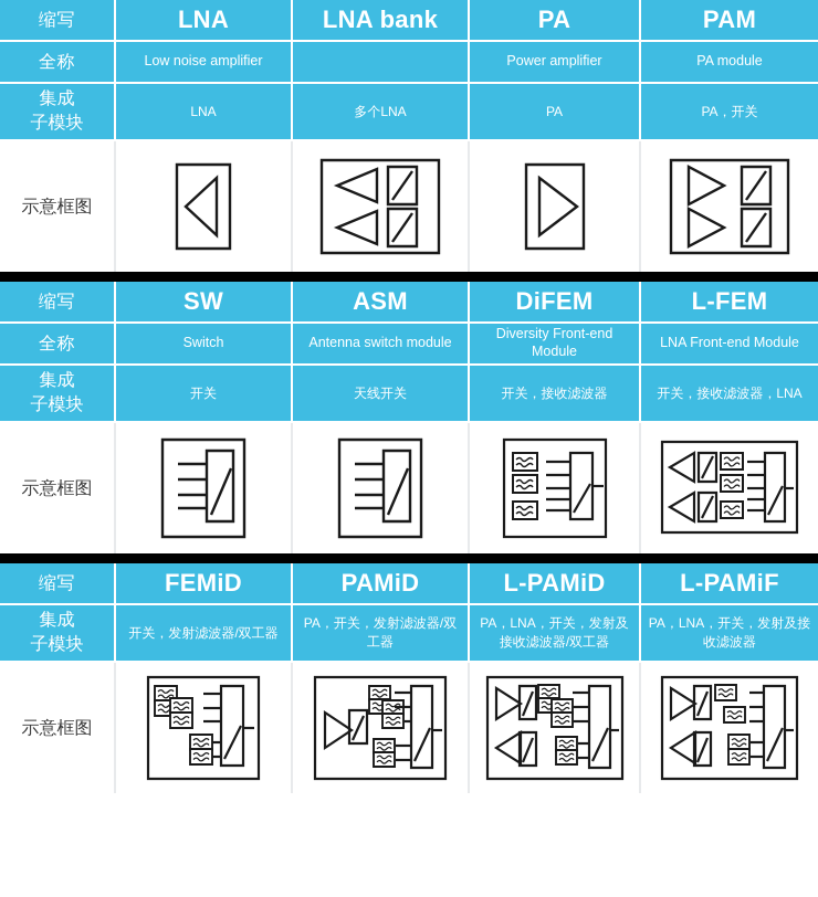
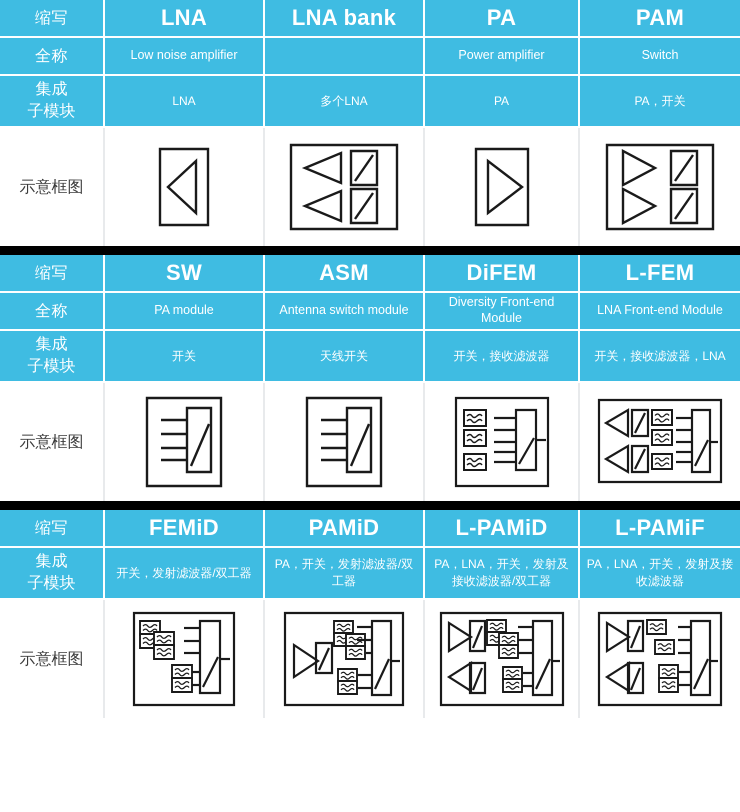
  缩写	LNA	LNA bank	PA	PAM
- 全称	Low noise amplifier		Power amplifier	PA module
+ 全称	Low noise amplifier		Power amplifier	Switch
  集成 子模块	LNA	多个LNA	PA	PA，开关
  示意框图
  缩写	SW	ASM	DiFEM	L-FEM
- 全称	Switch	Antenna switch module	Diversity Front-end Module	LNA Front-end Module
+ 全称	PA module	Antenna switch module	Diversity Front-end Module	LNA Front-end Module
  集成 子模块	开关	天线开关	开关，接收滤波器	开关，接收滤波器，LNA
  示意框图
  缩写	FEMiD	PAMiD	L-PAMiD	L-PAMiF
  集成 子模块	开关，发射滤波器/双工器	PA，开关，发射滤波器/双工器	PA，LNA，开关，发射及接收滤波器/双工器	PA，LNA，开关，发射及接收滤波器
  示意框图
